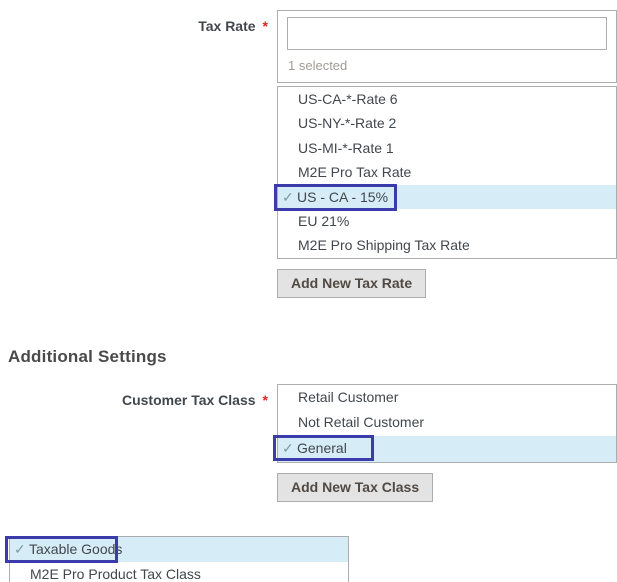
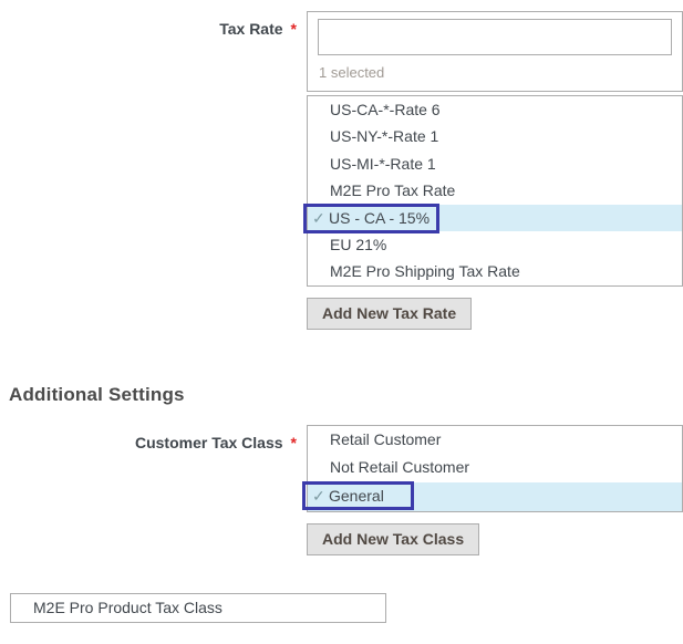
  Tax Rate *
  1 selected
  US-CA-*-Rate 6
- US-NY-*-Rate 2
+ US-NY-*-Rate 1
  US-MI-*-Rate 1
  M2E Pro Tax Rate
  ✓ US - CA - 15%
  EU 21%
  M2E Pro Shipping Tax Rate
  Add New Tax Rate
  Additional Settings
  Customer Tax Class *
  Retail Customer
  Not Retail Customer
  ✓ General
  Add New Tax Class
- ✓ Taxable Goods
  M2E Pro Product Tax Class
